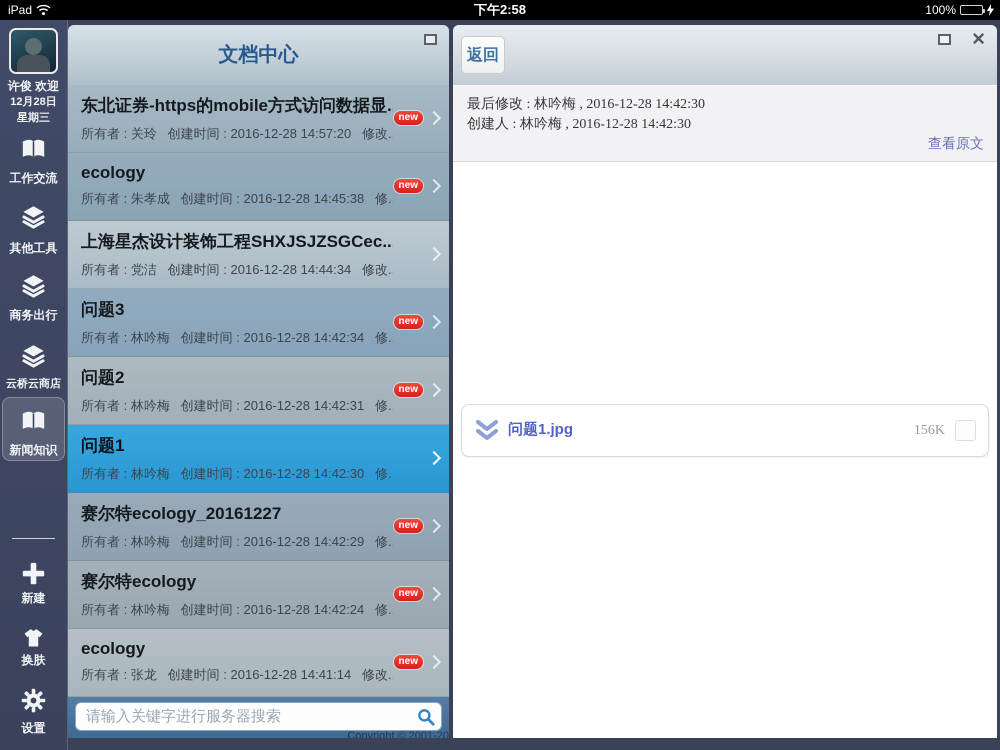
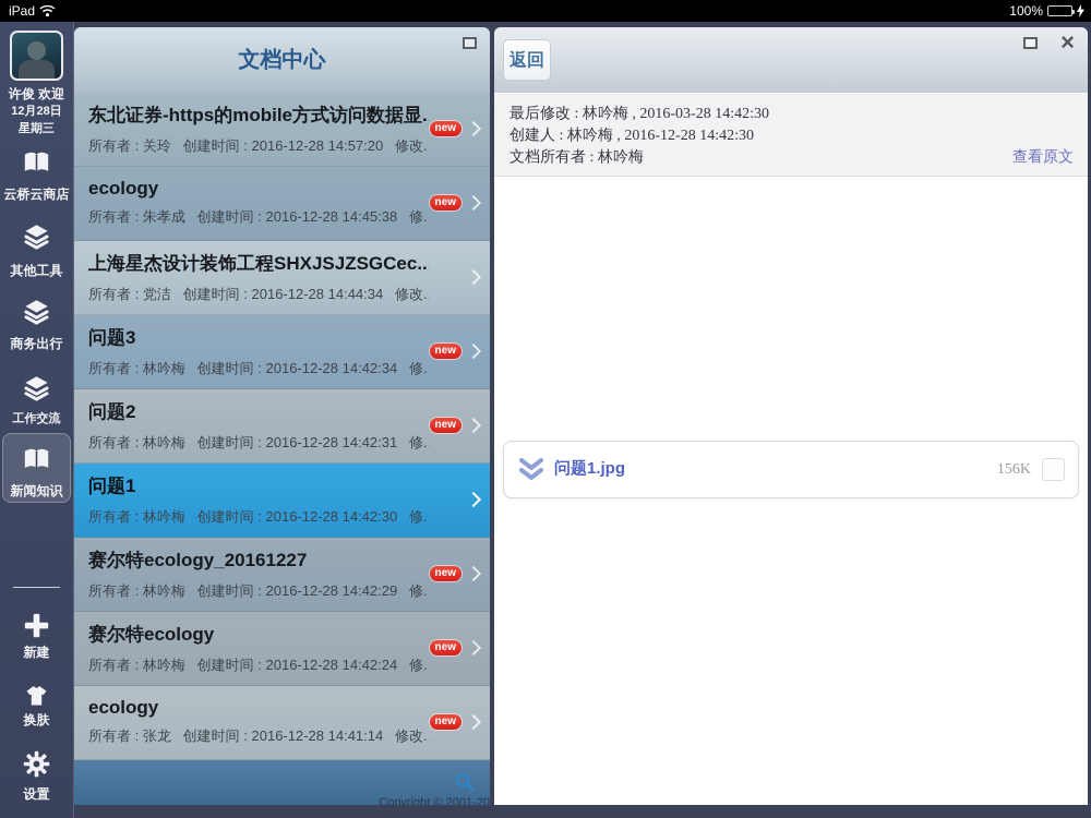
  iPad
- 下午2:58
  100%
  许俊 欢迎
  12月28日
  星期三
- 工作交流
+ 云桥云商店
  其他工具
  商务出行
- 云桥云商店
+ 工作交流
  新闻知识
  新建
  换肤
  设置
  文档中心
  东北证券-https的mobile方式访问数据显.
  所有者 : 关玲 创建时间 : 2016-12-28 14:57:20 修改.
  new
  ecology
  所有者 : 朱孝成 创建时间 : 2016-12-28 14:45:38 修.
  new
  上海星杰设计装饰工程SHXJSJZSGCec..
  所有者 : 党洁 创建时间 : 2016-12-28 14:44:34 修改.
  问题3
  所有者 : 林吟梅 创建时间 : 2016-12-28 14:42:34 修.
  new
  问题2
  所有者 : 林吟梅 创建时间 : 2016-12-28 14:42:31 修.
  new
  问题1
  所有者 : 林吟梅 创建时间 : 2016-12-28 14:42:30 修.
  赛尔特ecology_20161227
  所有者 : 林吟梅 创建时间 : 2016-12-28 14:42:29 修.
  new
  赛尔特ecology
  所有者 : 林吟梅 创建时间 : 2016-12-28 14:42:24 修.
  new
  ecology
  所有者 : 张龙 创建时间 : 2016-12-28 14:41:14 修改.
  new
- 请输入关键字进行服务器搜索
  Copyright © 2001-20
  返回
  ×
- 最后修改 : 林吟梅 , 2016-12-28 14:42:30
+ 最后修改 : 林吟梅 , 2016-03-28 14:42:30
  创建人 : 林吟梅 , 2016-12-28 14:42:30
+ 文档所有者 : 林吟梅
  查看原文
  问题1.jpg
  156K
